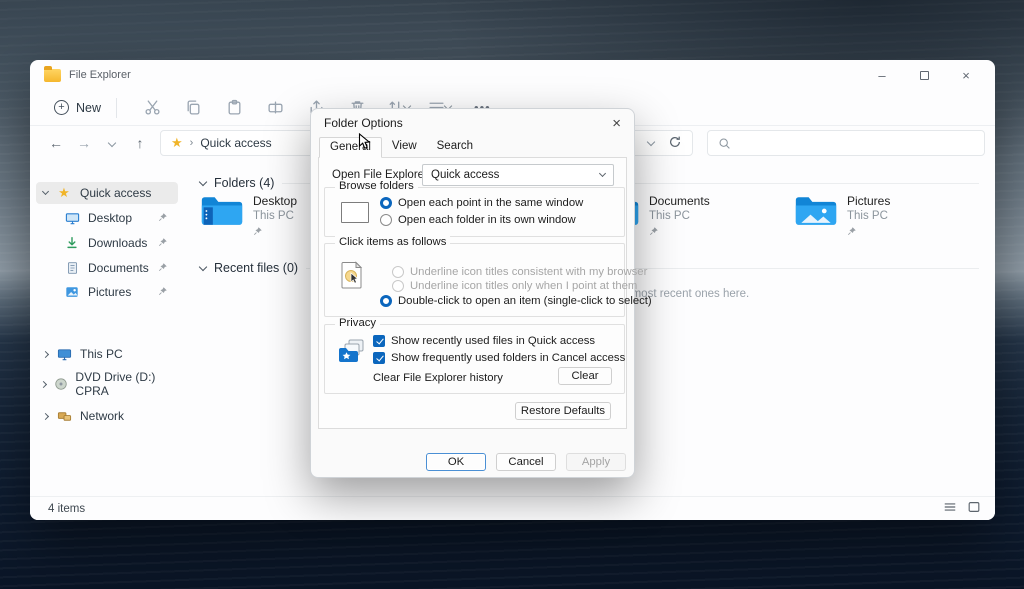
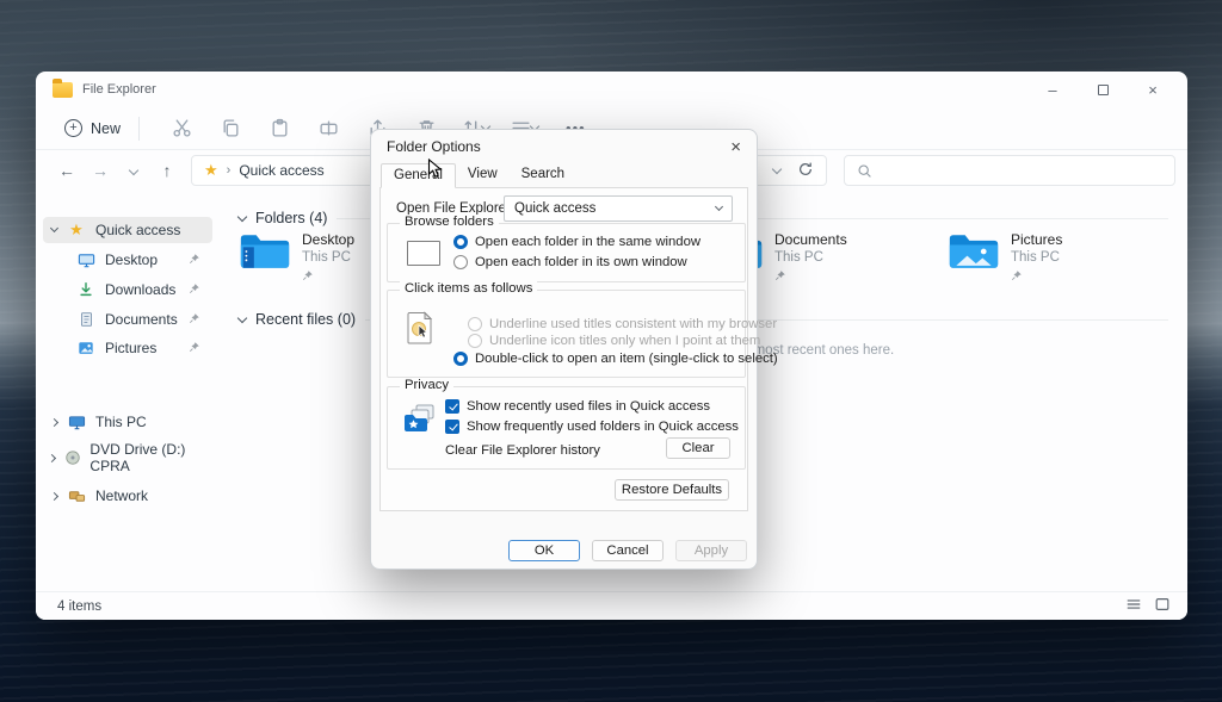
  File Explorer
  –
  ×
  +
  New
  ←
  →
  ↑
  ★
  ›
  Quick access
  ★
  Quick access
  Desktop
  Downloads
  Documents
  Pictures
  This PC
  DVD Drive (D:) CPRA
  Network
  Folders (4)
  Desktop
  This PC
  Documents
  This PC
  Pictures
  This PC
  Recent files (0)
  most recent ones here.
  4 items
  Folder Options
  ×
  Generl
  View
  Search
  Open File Explore
  Quick access
  Browse folders
- Open each point in the same window
+ Open each folder in the same window
  Open each folder in its own window
  Click items as follows
- Underline icon titles consistent with my browser
+ Underline used titles consistent with my browser
  Underline icon titles only when I point at them
  Double-click to open an item (single-click to select)
  Privacy
  Show recently used files in Quick access
- Show frequently used folders in Cancel access
+ Show frequently used folders in Quick access
  Clear File Explorer history
  Clear
  Restore Defaults
  OK
  Cancel
  Apply
